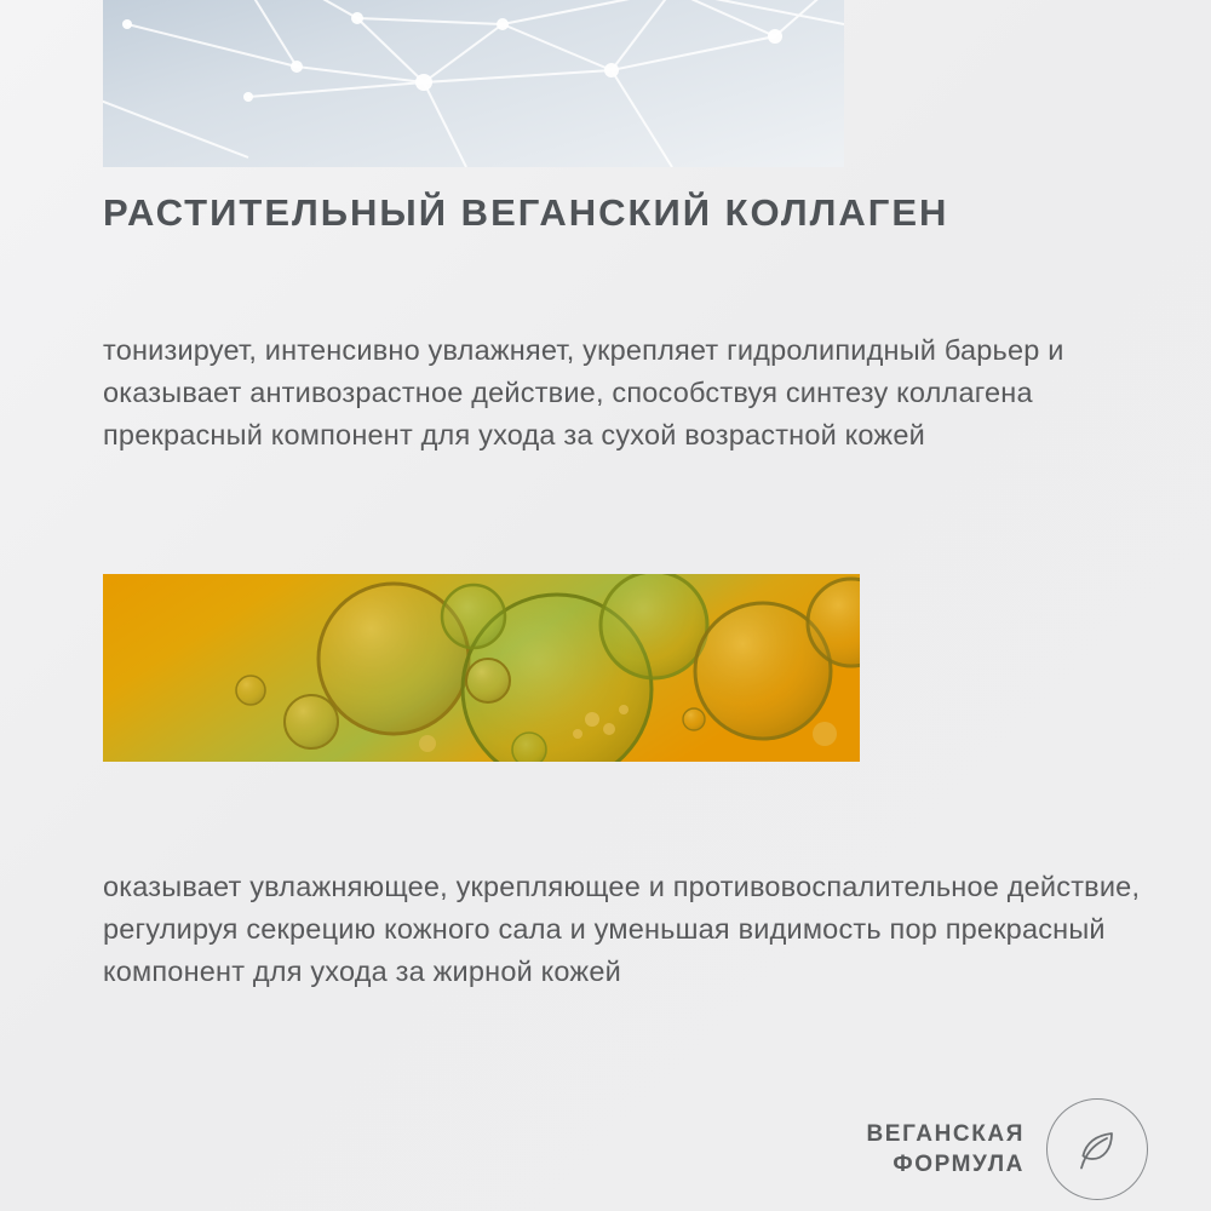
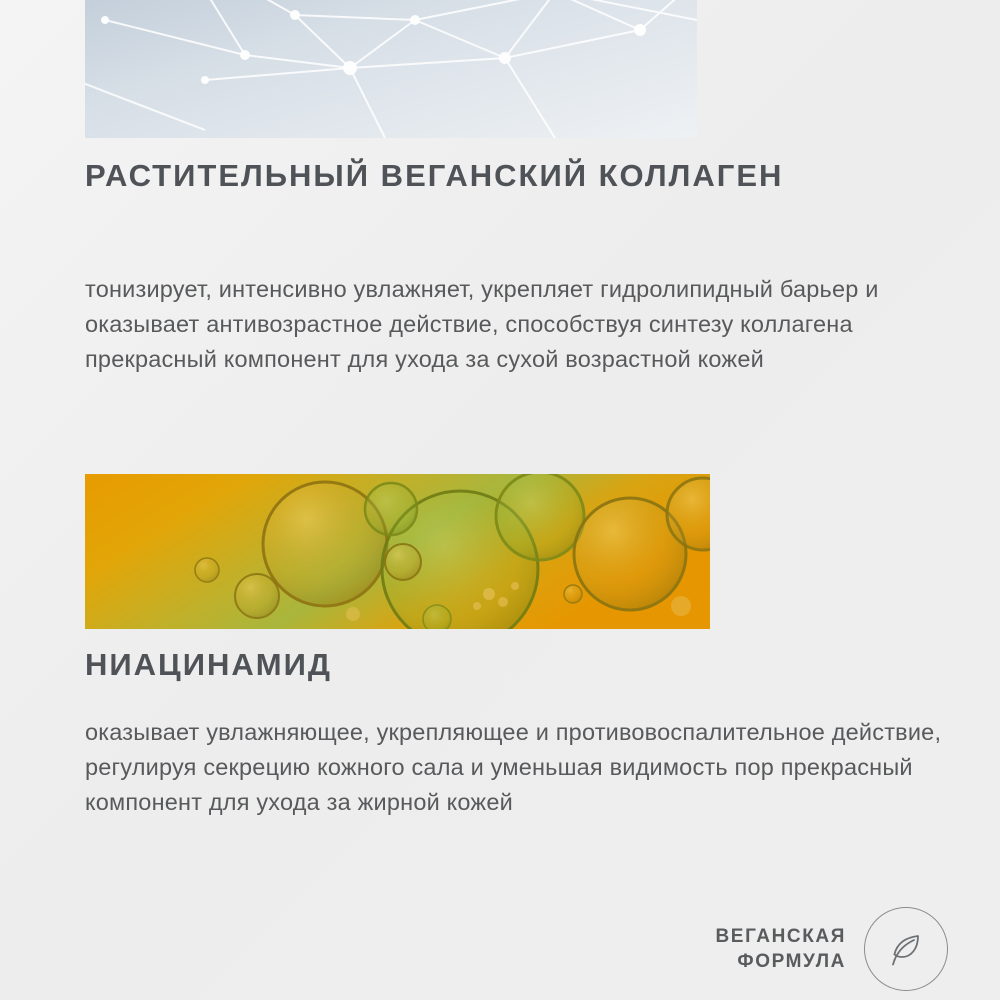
  РАСТИТЕЛЬНЫЙ ВЕГАНСКИЙ КОЛЛАГЕН
  тонизирует, интенсивно увлажняет, укрепляет гидролипидный барьер и оказывает антивозрастное действие, способствуя синтезу коллагена прекрасный компонент для ухода за сухой возрастной кожей
+ НИАЦИНАМИД
  оказывает увлажняющее, укрепляющее и противовоспалительное действие, регулируя секрецию кожного сала и уменьшая видимость пор прекрасный компонент для ухода за жирной кожей
  ВЕГАНСКАЯ
  ФОРМУЛА
